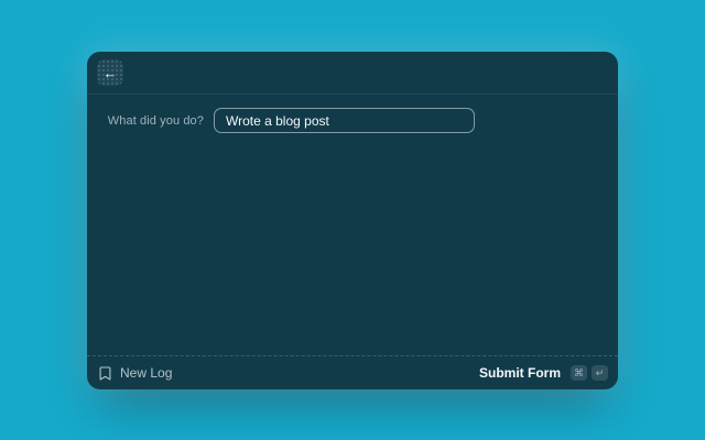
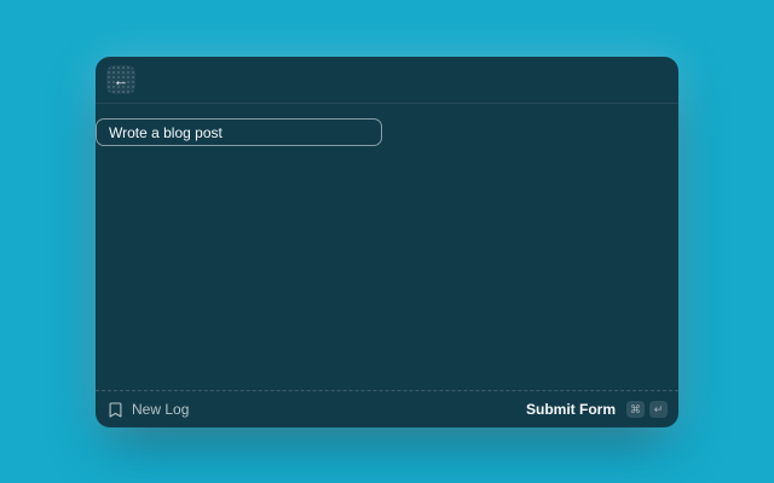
  ←
- What did you do?
  Wrote a blog post
  New Log
  Submit Form
  ⌘
  ↵
